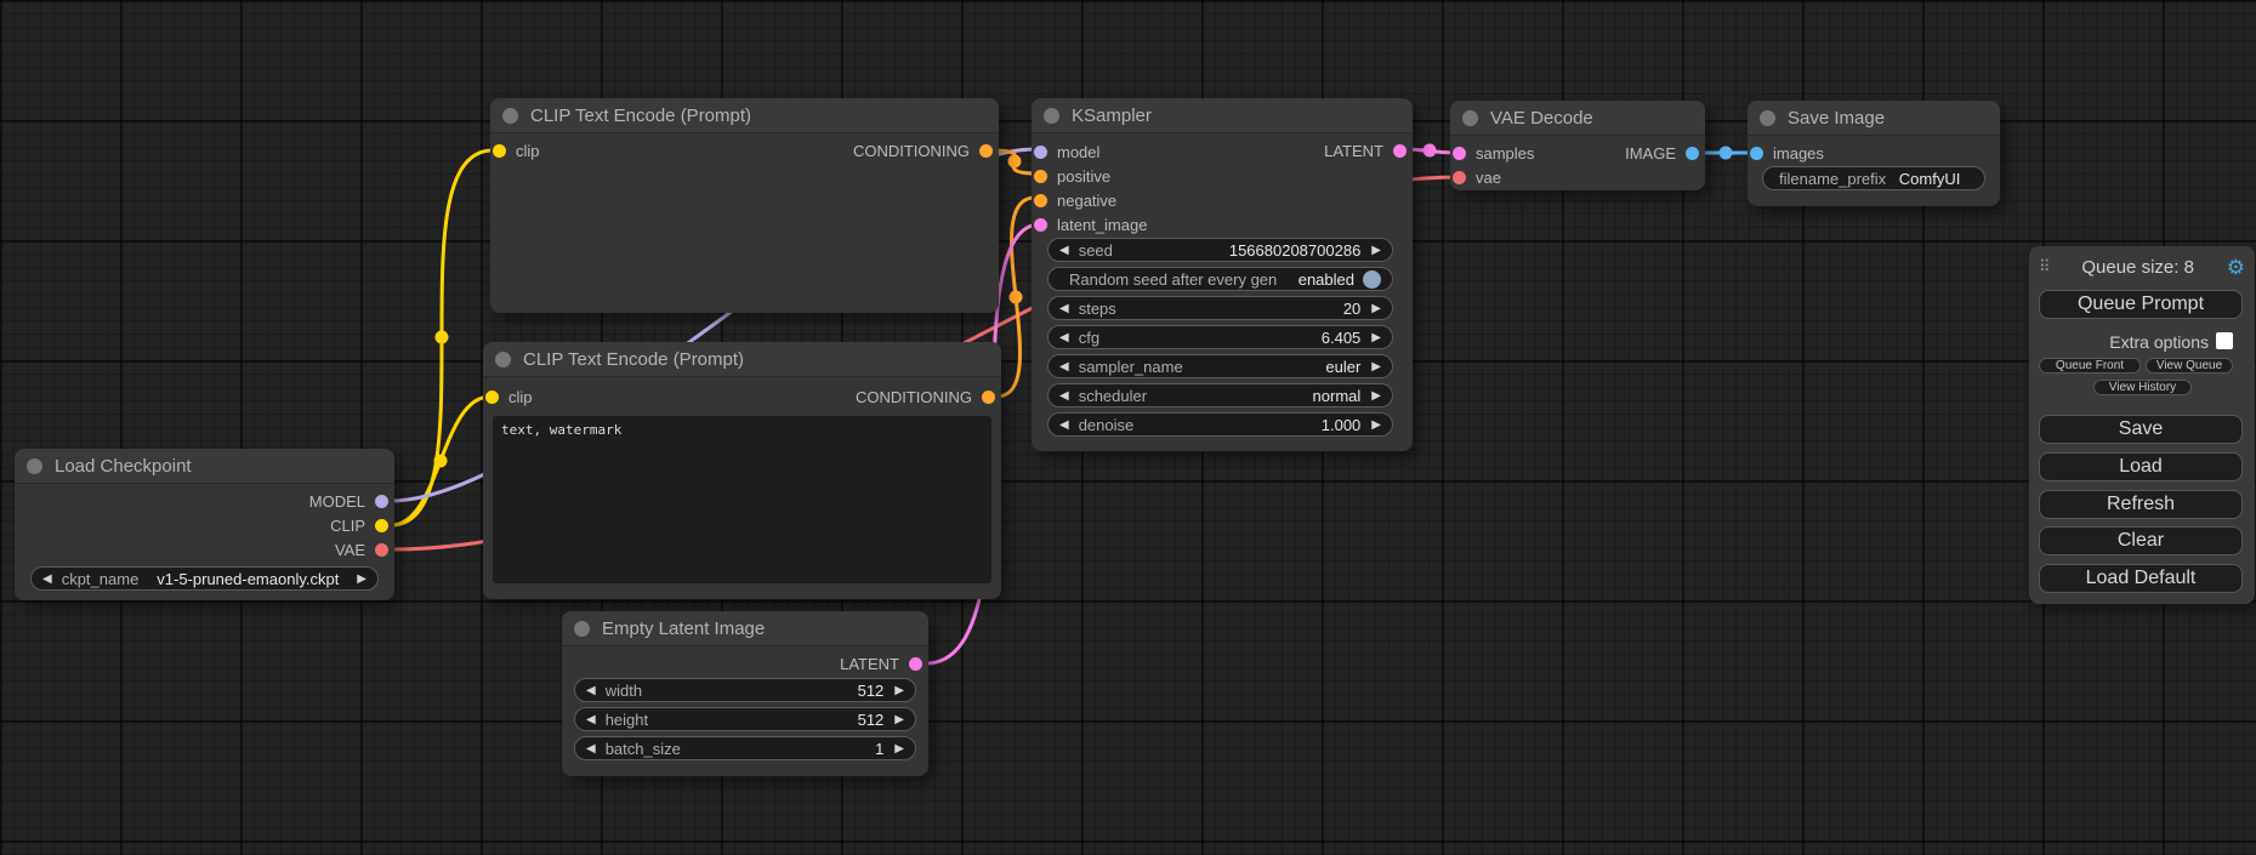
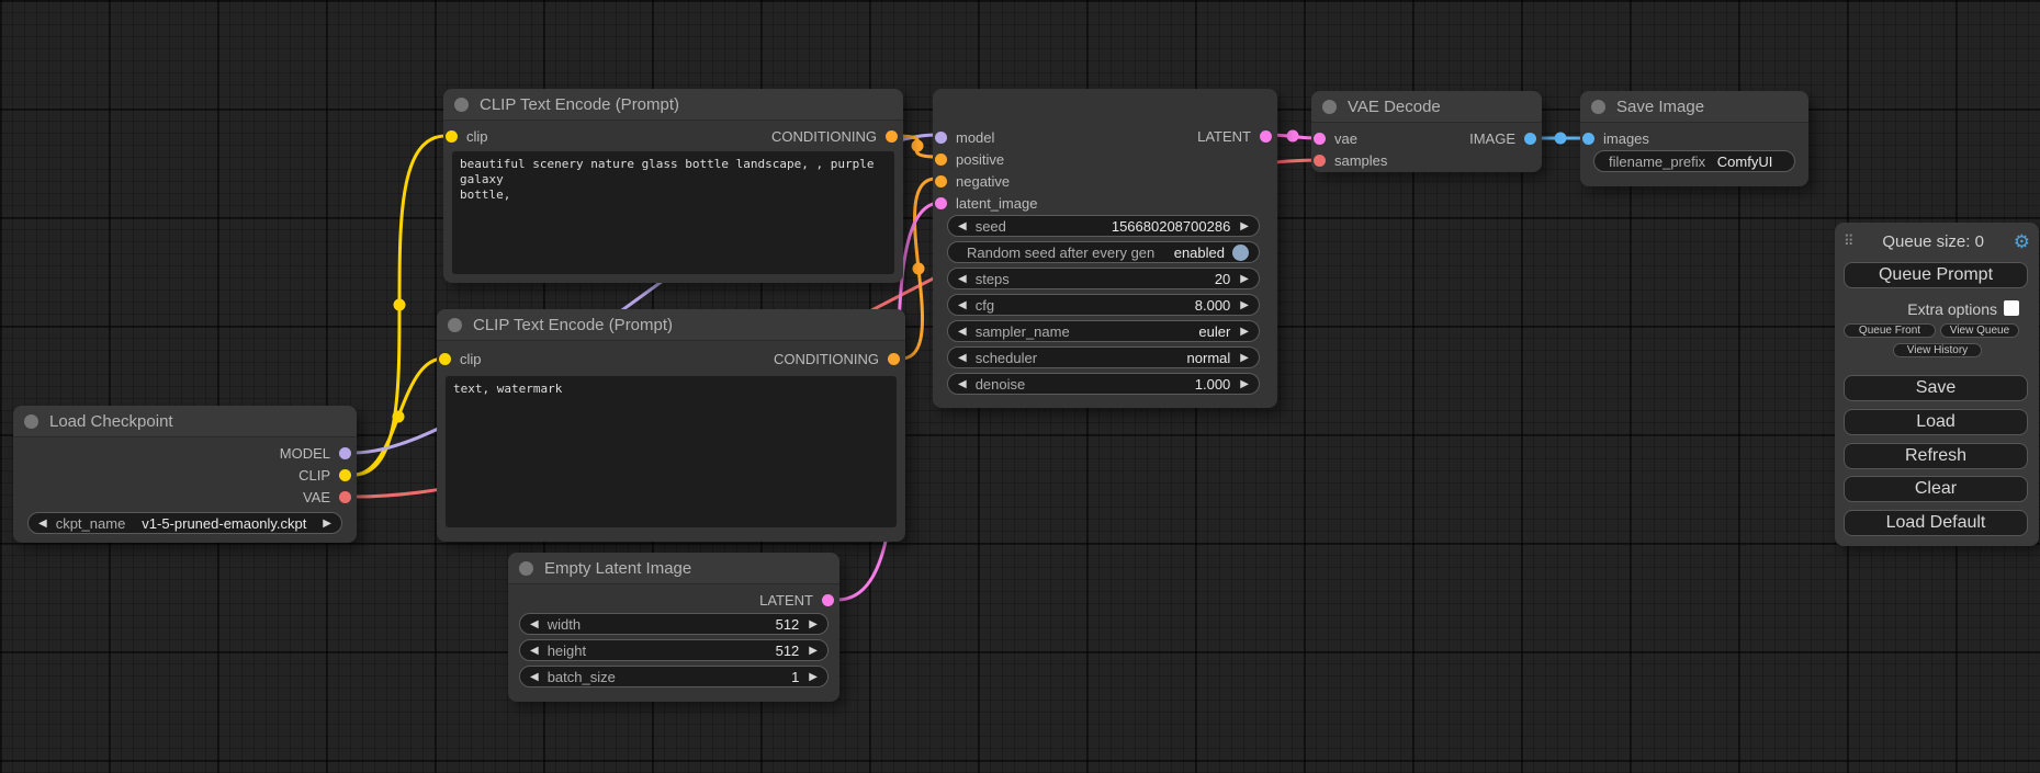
  Load Checkpoint
  MODEL
  CLIP
  VAE
  ◀
  ckpt_name
  v1-5-pruned-emaonly.ckpt
  ▶
  CLIP Text Encode (Prompt)
  clip
  CONDITIONING
+ beautiful scenery nature glass bottle landscape, , purple galaxy
+ bottle,
  CLIP Text Encode (Prompt)
  clip
  CONDITIONING
  text, watermark
- KSampler
  model
  LATENT
  positive
  negative
  latent_image
  ◀
  seed
  156680208700286
  ▶
  Random seed after every gen
  enabled
  ◀
  steps
  20
  ▶
  ◀
  cfg
- 6.405
+ 8.000
  ▶
  ◀
  sampler_name
  euler
  ▶
  ◀
  scheduler
  normal
  ▶
  ◀
  denoise
  1.000
  ▶
  VAE Decode
- samples
+ vae
  IMAGE
- vae
+ samples
  Save Image
  images
  filename_prefix
  ComfyUI
  Empty Latent Image
  LATENT
  ◀
  width
  512
  ▶
  ◀
  height
  512
  ▶
  ◀
  batch_size
  1
  ▶
  ⠿
- Queue size: 8
+ Queue size: 0
  ⚙
  Queue Prompt
  Extra options
  Queue Front
  View Queue
  View History
  Save
  Load
  Refresh
  Clear
  Load Default
